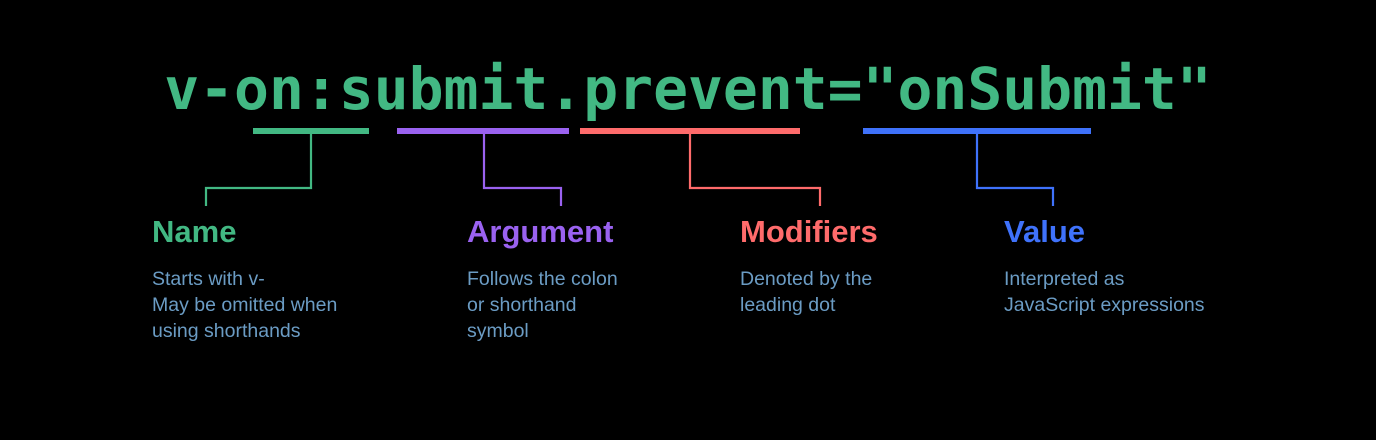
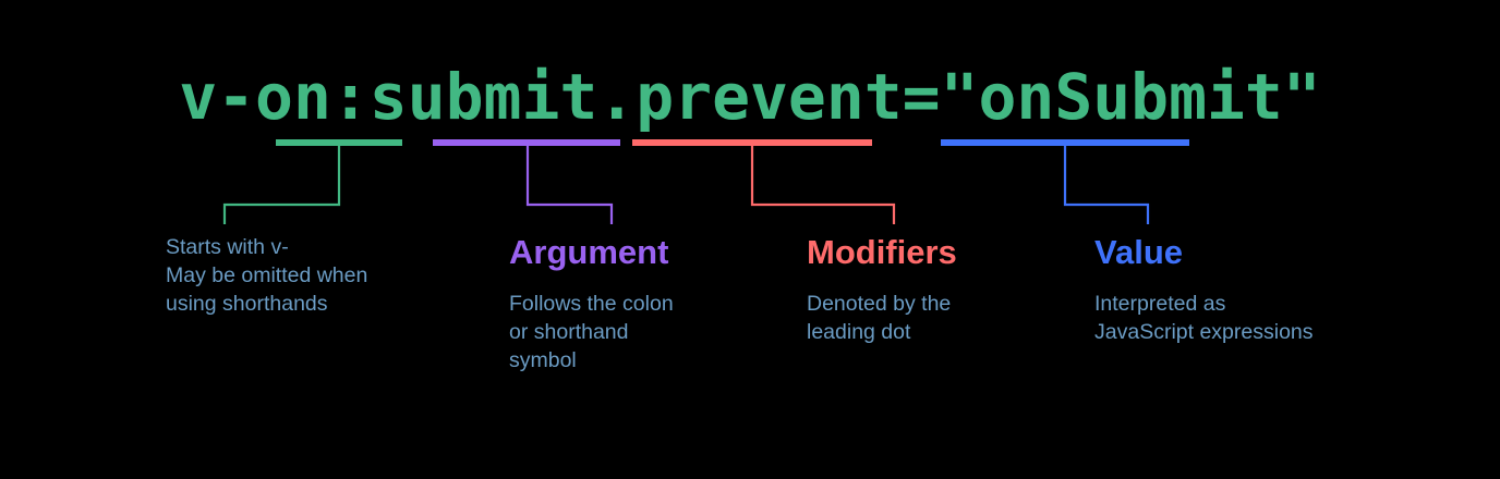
  v-on:submit.prevent="onSubmit"
- Name
  Starts with v-
  May be omitted when
  using shorthands
  Argument
  Follows the colon
  or shorthand
  symbol
  Modifiers
  Denoted by the
  leading dot
  Value
  Interpreted as
  JavaScript expressions
